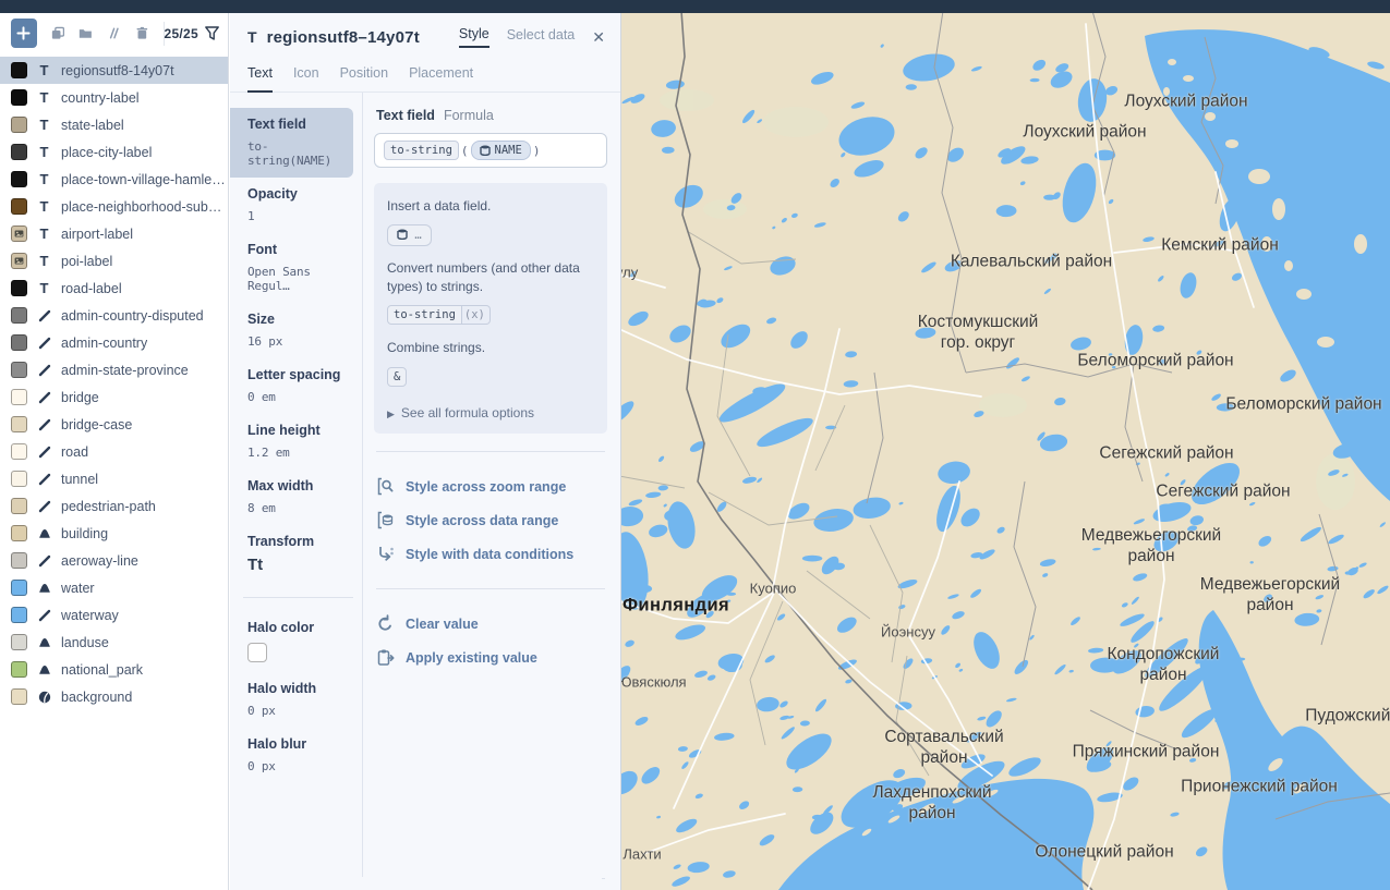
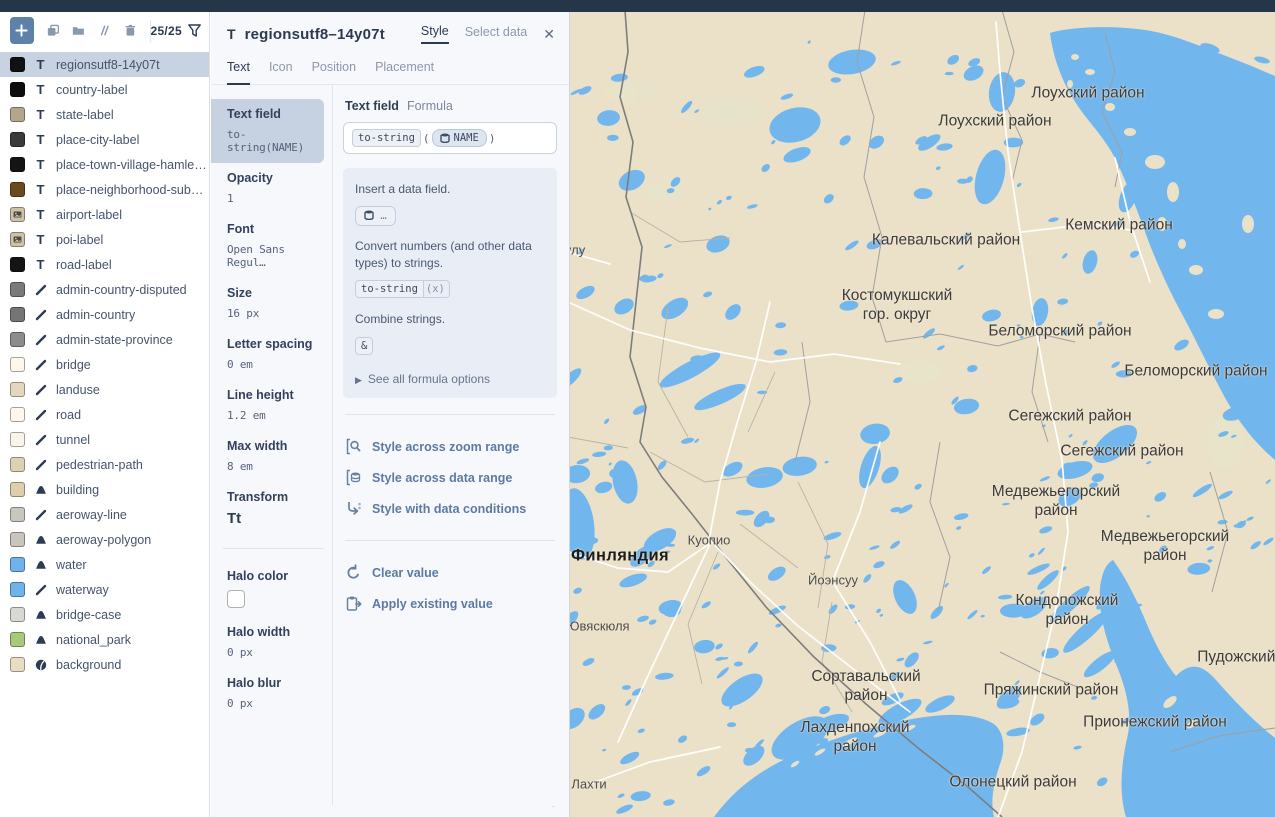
  25/25
  T
  regionsutf8-14y07t
  T
  country-label
  T
  state-label
  T
  place-city-label
  T
  place-town-village-hamlet-la
  T
  place-neighborhood-suburb
  T
  airport-label
  T
  poi-label
  T
  road-label
  admin-country-disputed
  admin-country
  admin-state-province
  bridge
- bridge-case
+ landuse
  road
  tunnel
  pedestrian-path
  building
  aeroway-line
+ aeroway-polygon
  water
  waterway
- landuse
+ bridge-case
  national_park
  background
  T
  regionsutf8–14y07t
  Style
  Select data
  ✕
  Text
  Icon
  Position
  Placement
  Text field
  to-string(NAME)
  Opacity
  1
  Font
  Open Sans Regul…
  Size
  16 px
  Letter spacing
  0 em
  Line height
  1.2 em
  Max width
  8 em
  Transform
  Tt
  Halo color
  Halo width
  0 px
  Halo blur
  0 px
  Text field Formula
  to-string
  (
  NAME
  )
  Insert a data field.
  …
  Convert numbers (and other data types) to strings.
  to-string (x)
  Combine strings.
  &
  ▶ See all formula options
  Style across zoom range
  Style across data range
  Style with data conditions
  Clear value
  Apply existing value
  Финляндия
  Куопио
  Йоэнсуу
  Ювяскюля
  Лахти
  Лоухский район
  Лоухский район
  Кемский район
  Калевальский район
  Костомукшский
  гор. округ
  Беломорский район
  Беломорский район
  Сегежский район
  Сегежский район
  Медвежьегорский
  район
  Медвежьегорский
  район
  Кондопожский
  район
  Пряжинский район
  Прионежский район
  Олонецкий район
  Сортавальский
  район
  Лахденпохский
  район
